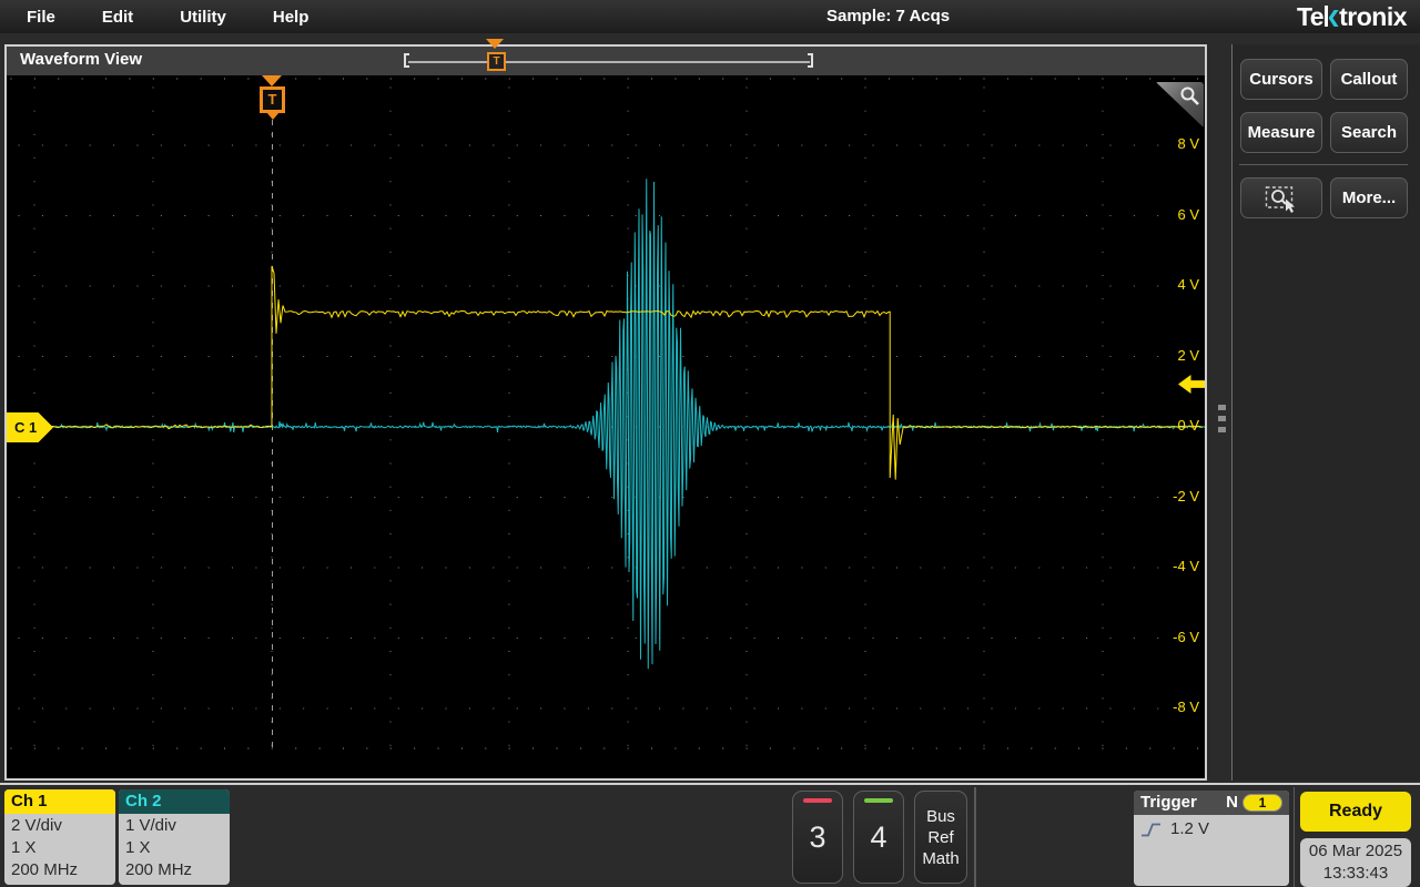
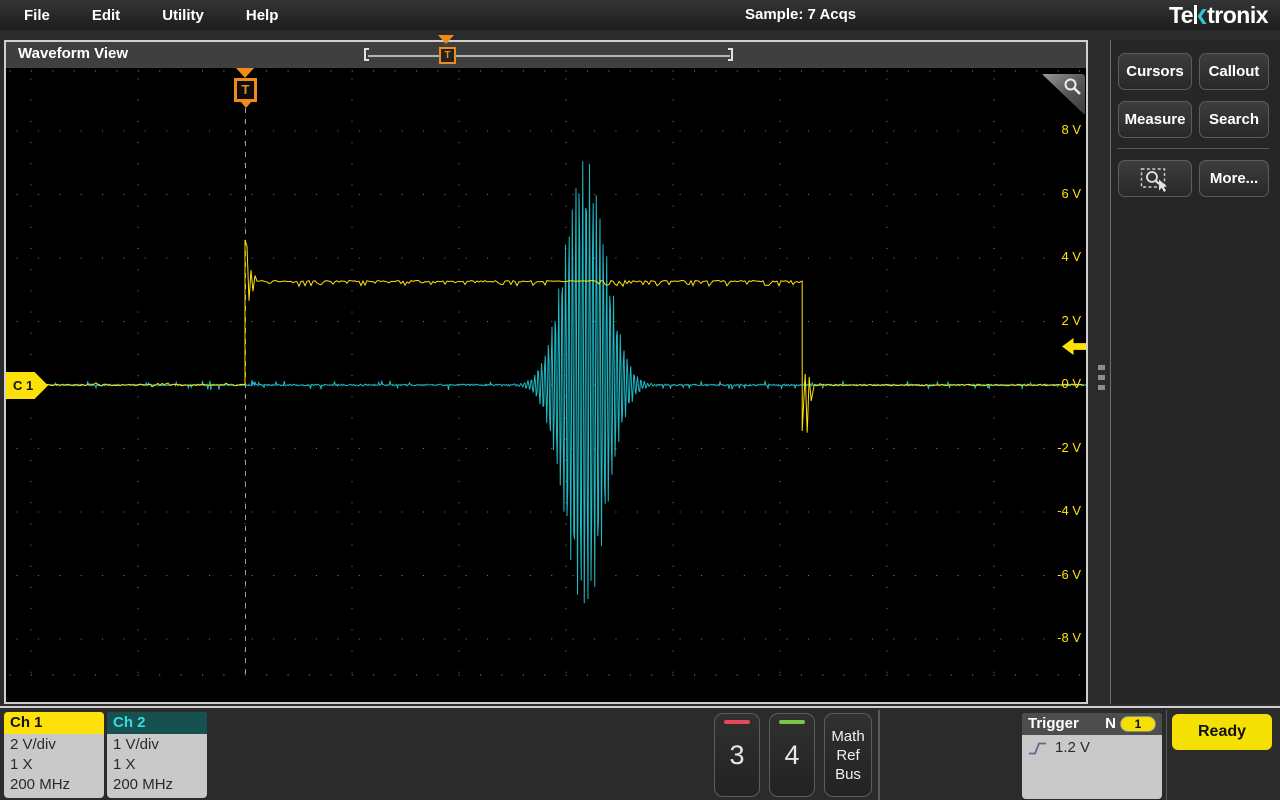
  File
  Edit
  Utility
  Help
  Sample: 7 Acqs
  Te
  tronix
  Waveform View
  T
  T
  8 V
  6 V
  4 V
  2 V
  0 V
  -2 V
  -4 V
  -6 V
  -8 V
  C 1
  Cursors
  Callout
  Measure
  Search
  More...
  Ch 1
  2 V/div
  1 X
  200 MHz
  Ch 2
  1 V/div
  1 X
  200 MHz
  3
  4
- Bus
+ Math
  Ref
- Math
+ Bus
  Trigger
  N
  1
  1.2 V
  Ready
- 06 Mar 2025
- 13:33:43
